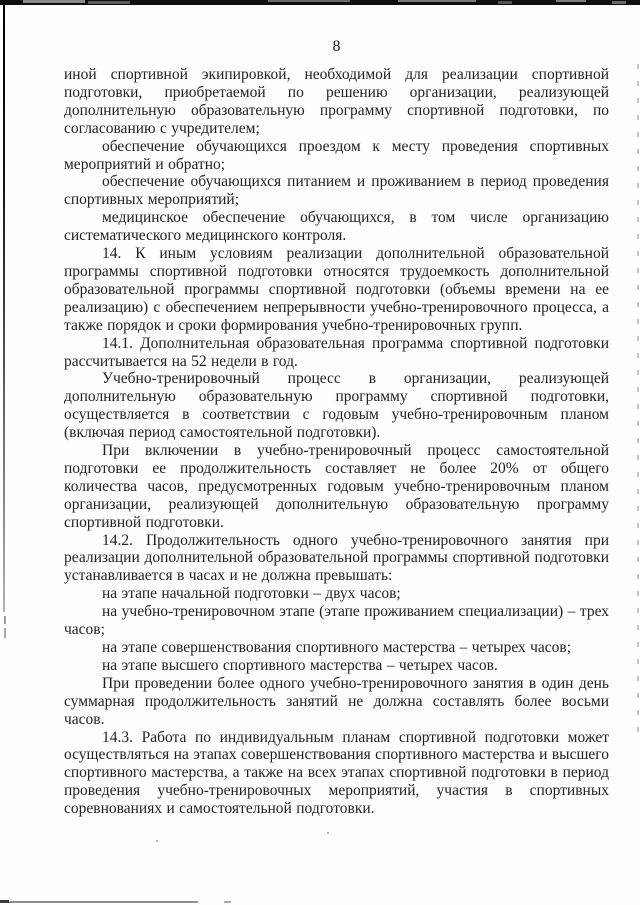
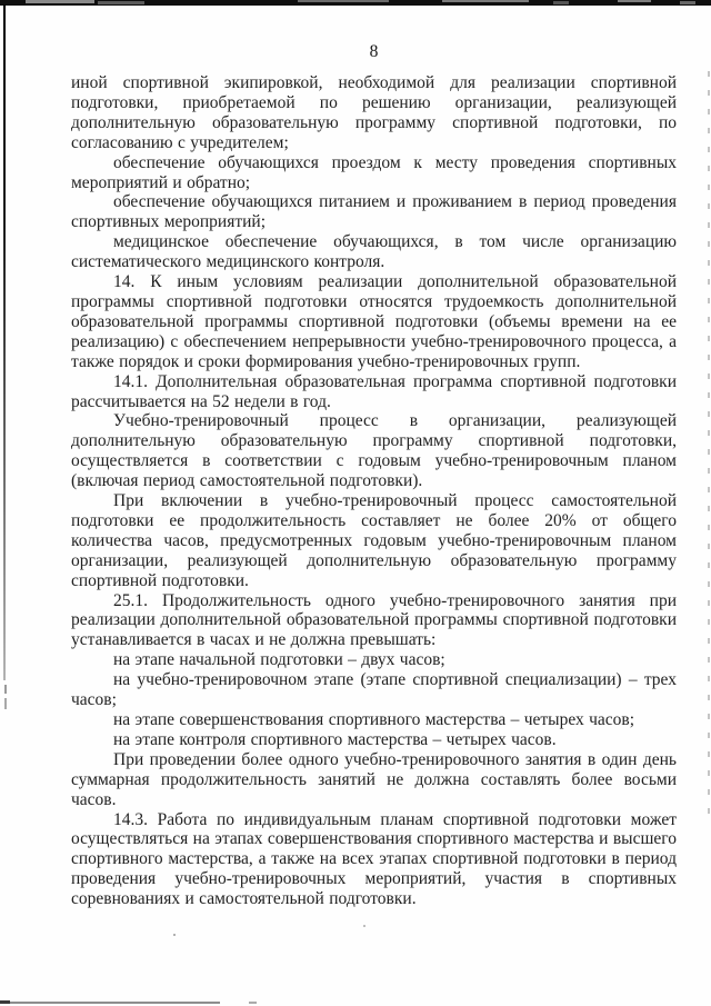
  8
  иной спортивной экипировкой, необходимой для реализации спортивной подготовки, приобретаемой по решению организации, реализующей дополнительную образовательную программу спортивной подготовки, по согласованию с учредителем;
  обеспечение обучающихся проездом к месту проведения спортивных мероприятий и обратно;
  обеспечение обучающихся питанием и проживанием в период проведения спортивных мероприятий;
  медицинское обеспечение обучающихся, в том числе организацию систематического медицинского контроля.
  14. К иным условиям реализации дополнительной образовательной программы спортивной подготовки относятся трудоемкость дополнительной образовательной программы спортивной подготовки (объемы времени на ее реализацию) с обеспечением непрерывности учебно-тренировочного процесса, а также порядок и сроки формирования учебно-тренировочных групп.
  14.1. Дополнительная образовательная программа спортивной подготовки рассчитывается на 52 недели в год.
  Учебно-тренировочный процесс в организации, реализующей дополнительную образовательную программу спортивной подготовки, осуществляется в соответствии с годовым учебно-тренировочным планом (включая период самостоятельной подготовки).
  При включении в учебно-тренировочный процесс самостоятельной подготовки ее продолжительность составляет не более 20% от общего количества часов, предусмотренных годовым учебно-тренировочным планом организации, реализующей дополнительную образовательную программу спортивной подготовки.
- 14.2. Продолжительность одного учебно-тренировочного занятия при реализации дополнительной образовательной программы спортивной подготовки устанавливается в часах и не должна превышать:
+ 25.1. Продолжительность одного учебно-тренировочного занятия при реализации дополнительной образовательной программы спортивной подготовки устанавливается в часах и не должна превышать:
  на этапе начальной подготовки – двух часов;
- на учебно-тренировочном этапе (этапе проживанием специализации) – трех часов;
+ на учебно-тренировочном этапе (этапе спортивной специализации) – трех часов;
  на этапе совершенствования спортивного мастерства – четырех часов;
- на этапе высшего спортивного мастерства – четырех часов.
+ на этапе контроля спортивного мастерства – четырех часов.
  При проведении более одного учебно-тренировочного занятия в один день суммарная продолжительность занятий не должна составлять более восьми часов.
  14.3. Работа по индивидуальным планам спортивной подготовки может осуществляться на этапах совершенствования спортивного мастерства и высшего спортивного мастерства, а также на всех этапах спортивной подготовки в период проведения учебно-тренировочных мероприятий, участия в спортивных соревнованиях и самостоятельной подготовки.
